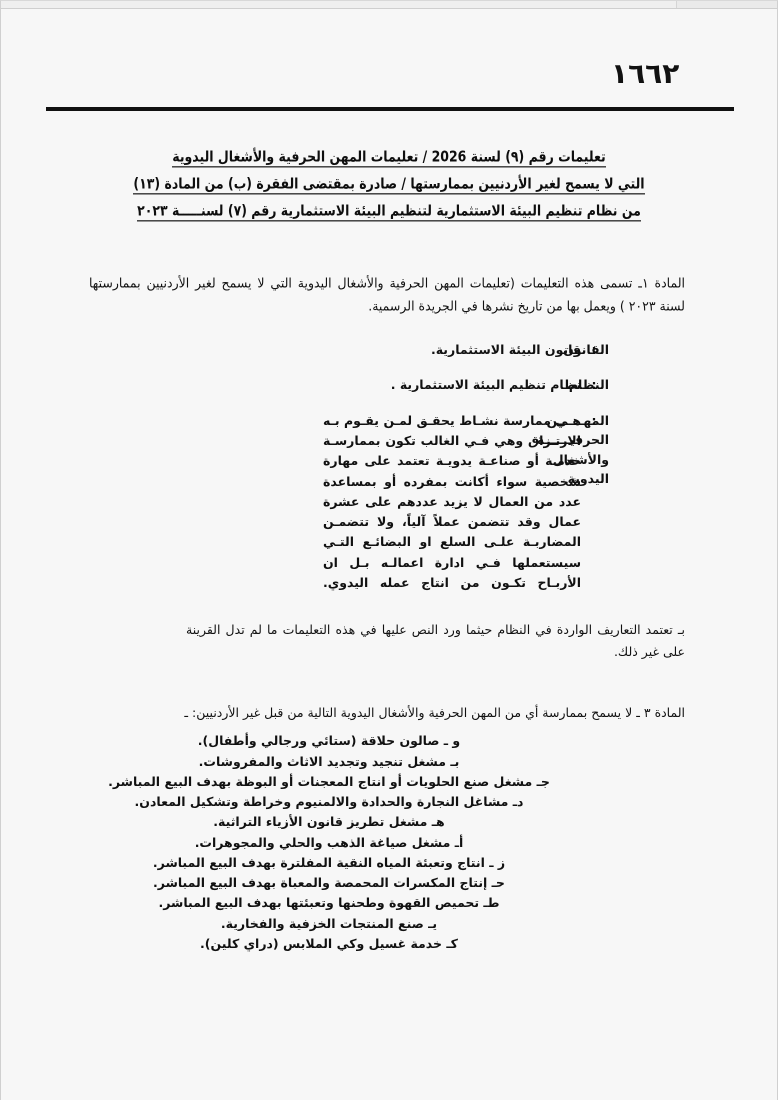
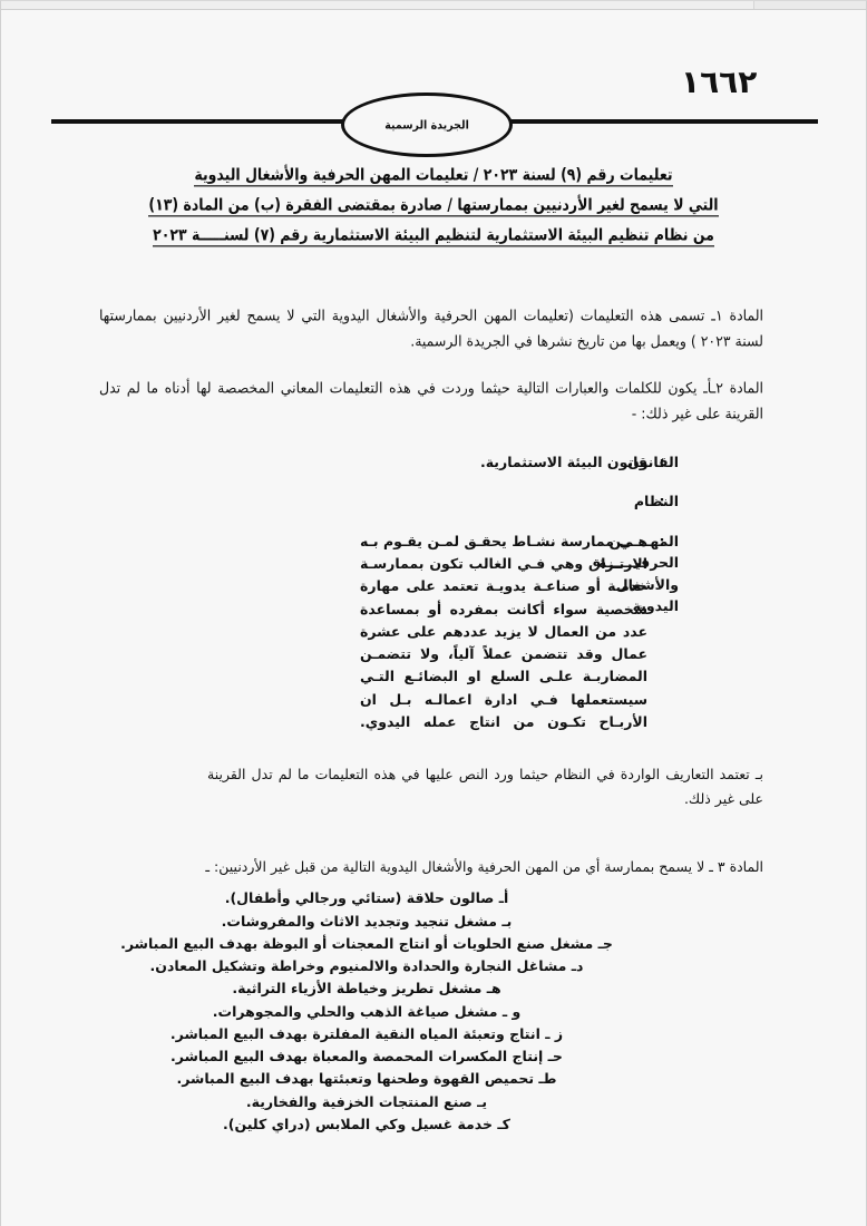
+ الجريدة الرسمية
  ١٦٦٢
- تعليمات رقم (٩) لسنة 2026 / تعليمات المهن الحرفية والأشغال اليدوية
+ تعليمات رقم (٩) لسنة ٢٠٢٣ / تعليمات المهن الحرفية والأشغال اليدوية
  التي لا يسمح لغير الأردنيين بممارستها / صادرة بمقتضى الفقرة (ب) من المادة (١٣)
  من نظام تنظيم البيئة الاستثمارية لتنظيم البيئة الاستثمارية رقم (٧) لسنـــــة ٢٠٢٣
  المادة ١ـ تسمى هذه التعليمات (تعليمات المهن الحرفية والأشغال اليدوية التي لا يسمح لغير الأردنيين بممارستها لسنة ٢٠٢٣ ) ويعمل بها من تاريخ نشرها في الجريدة الرسمية.
+ المادة ٢ـأـ يكون للكلمات والعبارات التالية حيثما وردت في هذه التعليمات المعاني المخصصة لها أدناه ما لم تدل القرينة على غير ذلك: -
  القانون
  :
  قانون البيئة الاستثمارية.
  النظام
  :
- نظام تنظيم البيئة الاستثمارية .
  المهــــــن الحرفيــــــة
  والأشغال اليدوية
  :
  هـي ممارسة نشـاط يحقـق لمـن يقـوم بـه الارتـزاق وهي فـي الغالب تكون بممارسـة خدمـة أو صناعـة يدويـة تعتمد على مهارة شخصية سواء أكانت بمفرده أو بمساعدة عدد من العمال لا يزيد عددهم على عشرة عمال وقد تتضمن عملاً آلياً، ولا تتضمـن المضاربـة علـى السلع او البضائـع التـي سيستعملها فـي ادارة اعمالـه بـل ان الأربـاح تكـون من انتاج عمله اليدوي.
  بـ تعتمد التعاريف الواردة في النظام حيثما ورد النص عليها في هذه التعليمات ما لم تدل القرينة على غير ذلك.
  المادة ٣ ـ لا يسمح بممارسة أي من المهن الحرفية والأشغال اليدوية التالية من قبل غير الأردنيين: ـ
- و ـ صالون حلاقة (ستائي ورجالي وأطفال).
+ أـ صالون حلاقة (ستائي ورجالي وأطفال).
  بـ مشغل تنجيد وتجديد الاثاث والمفروشات.
  جـ مشغل صنع الحلويات أو انتاج المعجنات أو البوظة بهدف البيع المباشر.
  دـ مشاغل النجارة والحدادة والالمنيوم وخراطة وتشكيل المعادن.
- هـ مشغل تطريز قانون الأزياء التراثية.
+ هـ مشغل تطريز وخياطة الأزياء التراثية.
- أـ مشغل صياغة الذهب والحلي والمجوهرات.
+ و ـ مشغل صياغة الذهب والحلي والمجوهرات.
  ز ـ انتاج وتعبئة المياه النقية المفلترة بهدف البيع المباشر.
  حـ إنتاج المكسرات المحمصة والمعباة بهدف البيع المباشر.
  طـ تحميص القهوة وطحنها وتعبئتها بهدف البيع المباشر.
  يـ صنع المنتجات الخزفية والفخارية.
  كـ خدمة غسيل وكي الملابس (دراي كلين).
